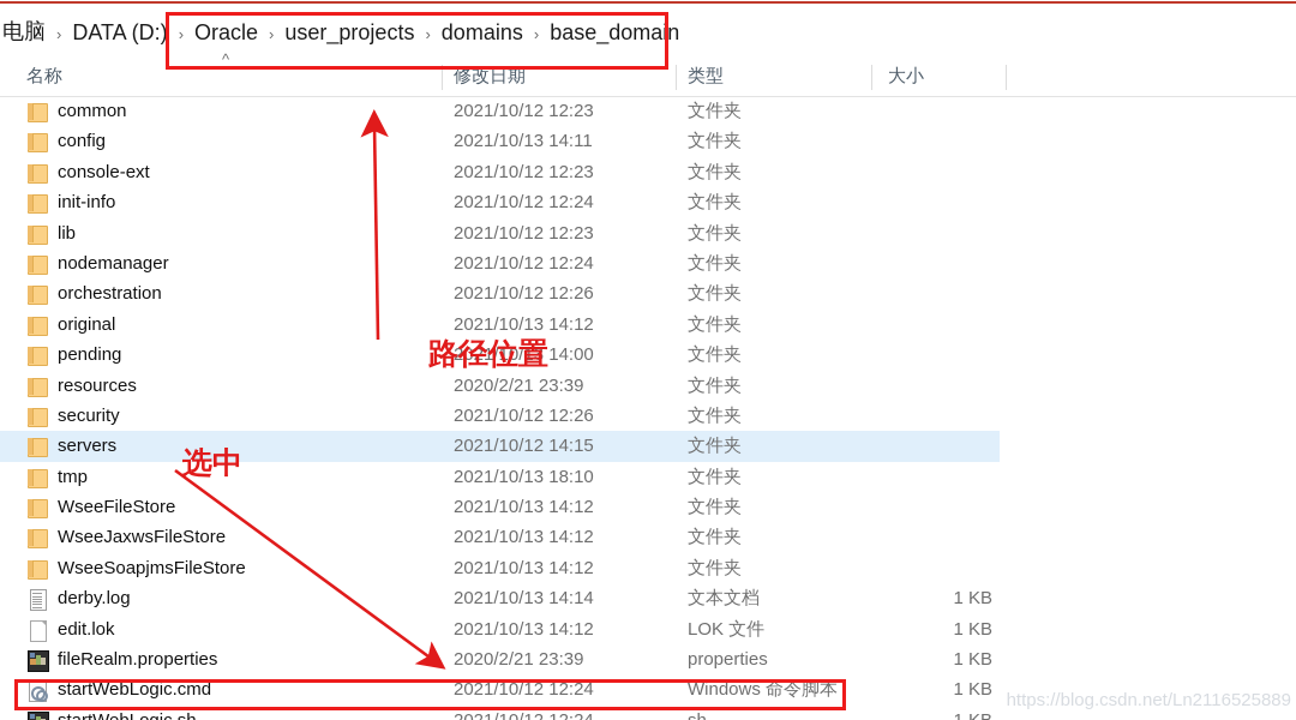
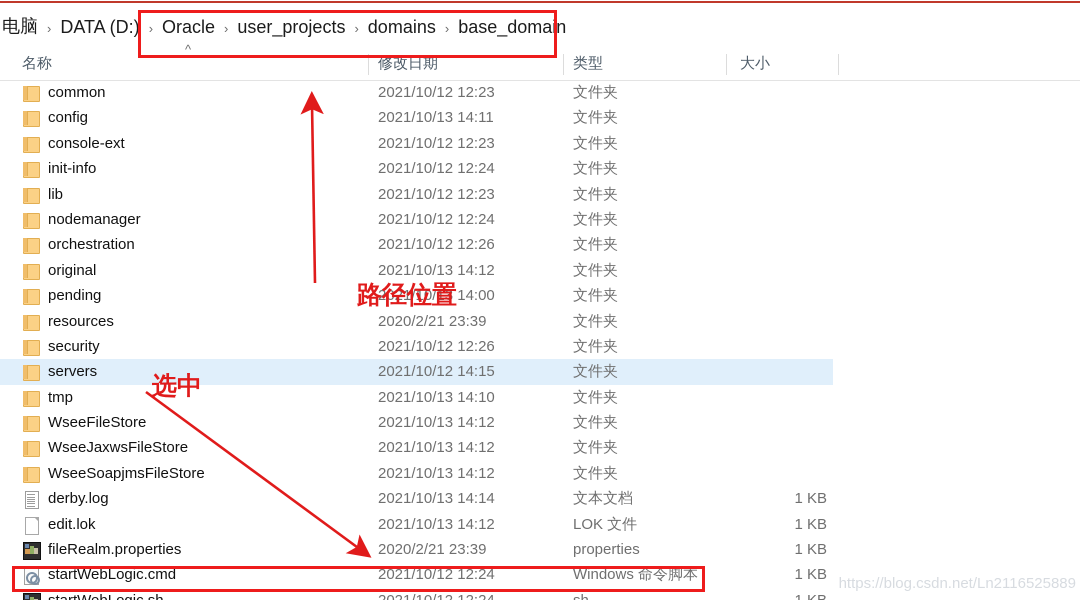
  电脑
  ›
  DATA (D:)
  ›
  Oracle
  ›
  user_projects
  ›
  domains
  ›
  base_domain
  名称
  修改日期
  类型
  大小
  ^
  common
  2021/10/12 12:23
  文件夹
  config
  2021/10/13 14:11
  文件夹
  console-ext
  2021/10/12 12:23
  文件夹
  init-info
  2021/10/12 12:24
  文件夹
  lib
  2021/10/12 12:23
  文件夹
  nodemanager
  2021/10/12 12:24
  文件夹
  orchestration
  2021/10/12 12:26
  文件夹
  original
  2021/10/13 14:12
  文件夹
  pending
  2021/10/13 14:00
  文件夹
  resources
  2020/2/21 23:39
  文件夹
  security
  2021/10/12 12:26
  文件夹
  servers
  2021/10/12 14:15
  文件夹
  tmp
- 2021/10/13 18:10
+ 2021/10/13 14:10
  文件夹
  WseeFileStore
  2021/10/13 14:12
  文件夹
  WseeJaxwsFileStore
  2021/10/13 14:12
  文件夹
  WseeSoapjmsFileStore
  2021/10/13 14:12
  文件夹
  derby.log
  2021/10/13 14:14
  文本文档
  1 KB
  edit.lok
  2021/10/13 14:12
  LOK 文件
  1 KB
  fileRealm.properties
  2020/2/21 23:39
  properties
  1 KB
  startWebLogic.cmd
  2021/10/12 12:24
  Windows 命令脚本
  1 KB
  路径位置
  选中
  https://blog.csdn.net/Ln2116525889
